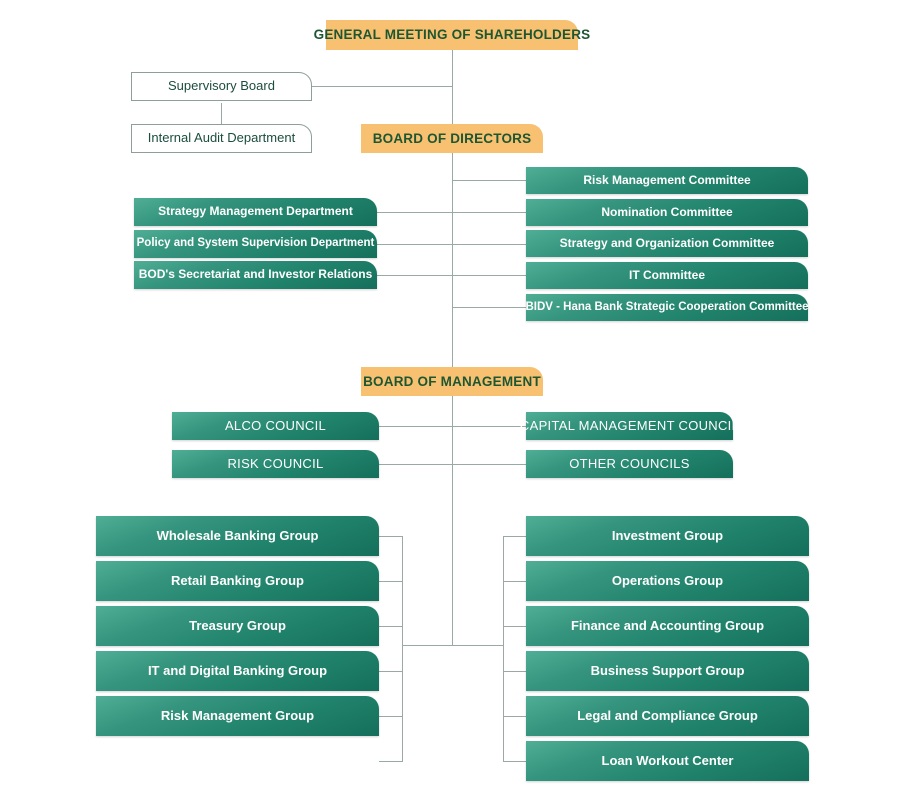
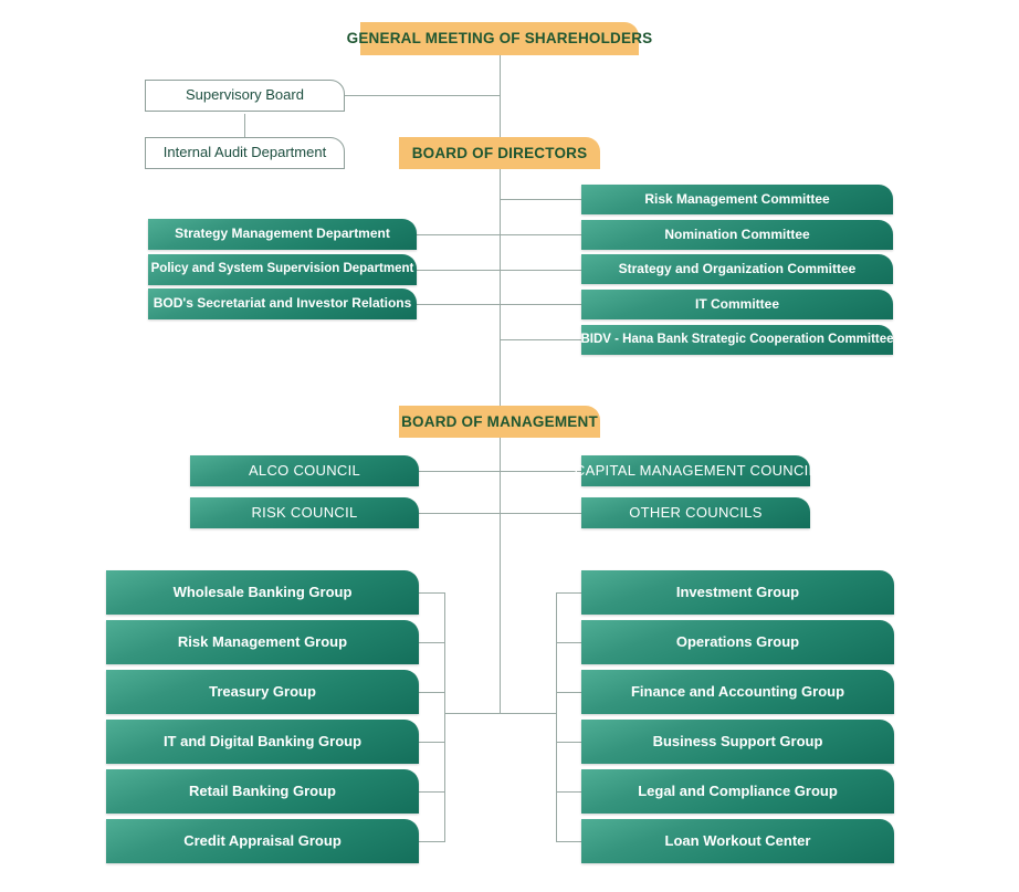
  GENERAL MEETING OF SHAREHOLDERS
  Supervisory Board
  Internal Audit Department
  BOARD OF DIRECTORS
  Strategy Management Department
  Policy and System Supervision Department
  BOD's Secretariat and Investor Relations
  Risk Management Committee
  Nomination Committee
  Strategy and Organization Committee
  IT Committee
  BIDV - Hana Bank Strategic Cooperation Committee
  BOARD OF MANAGEMENT
  ALCO COUNCIL
  RISK COUNCIL
  CAPITAL MANAGEMENT COUNCIL
  OTHER COUNCILS
  Wholesale Banking Group
- Retail Banking Group
+ Risk Management Group
  Treasury Group
  IT and Digital Banking Group
- Risk Management Group
+ Retail Banking Group
+ Credit Appraisal Group
  Investment Group
  Operations Group
  Finance and Accounting Group
  Business Support Group
  Legal and Compliance Group
  Loan Workout Center
